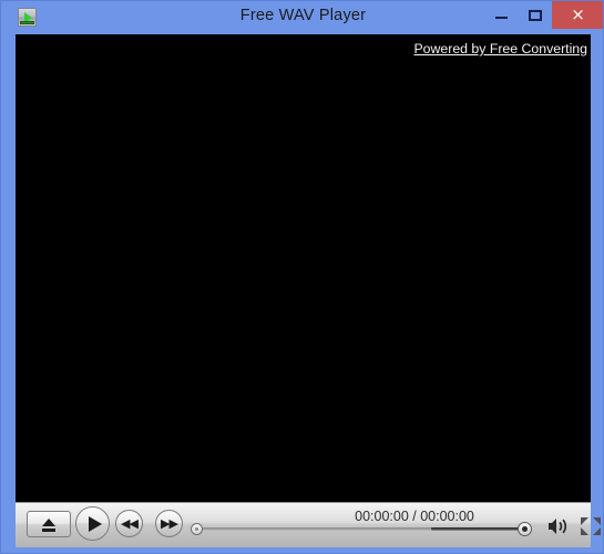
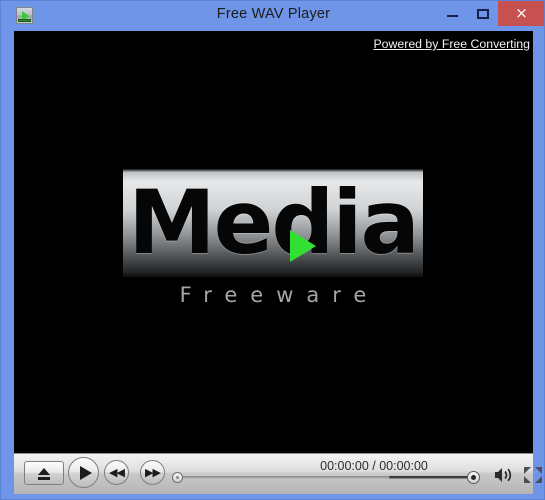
  Free WAV Player
  ×
  Powered by Free Converting
+ Media
+ Freeware
  ◀◀
  ▶▶
  00:00:00 / 00:00:00
